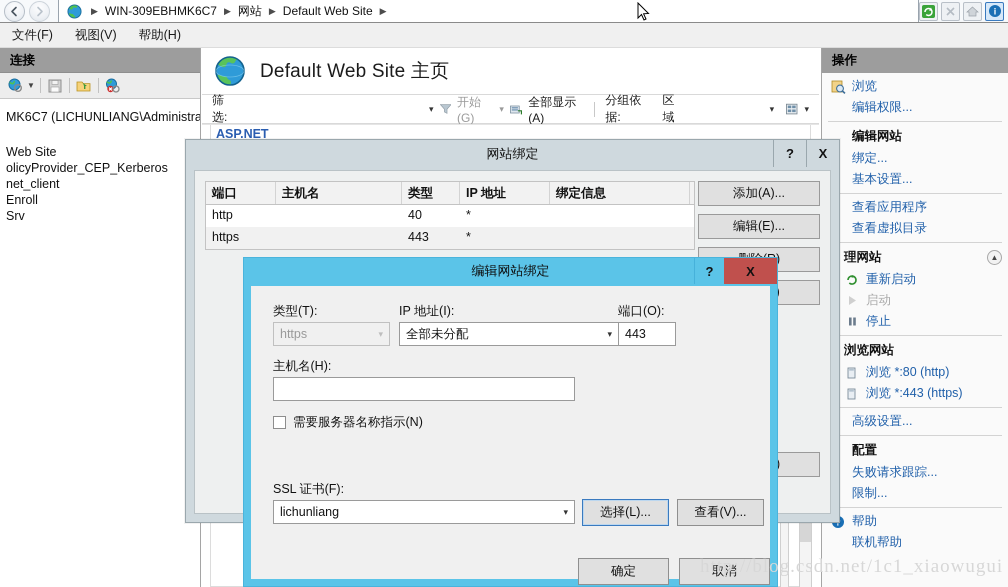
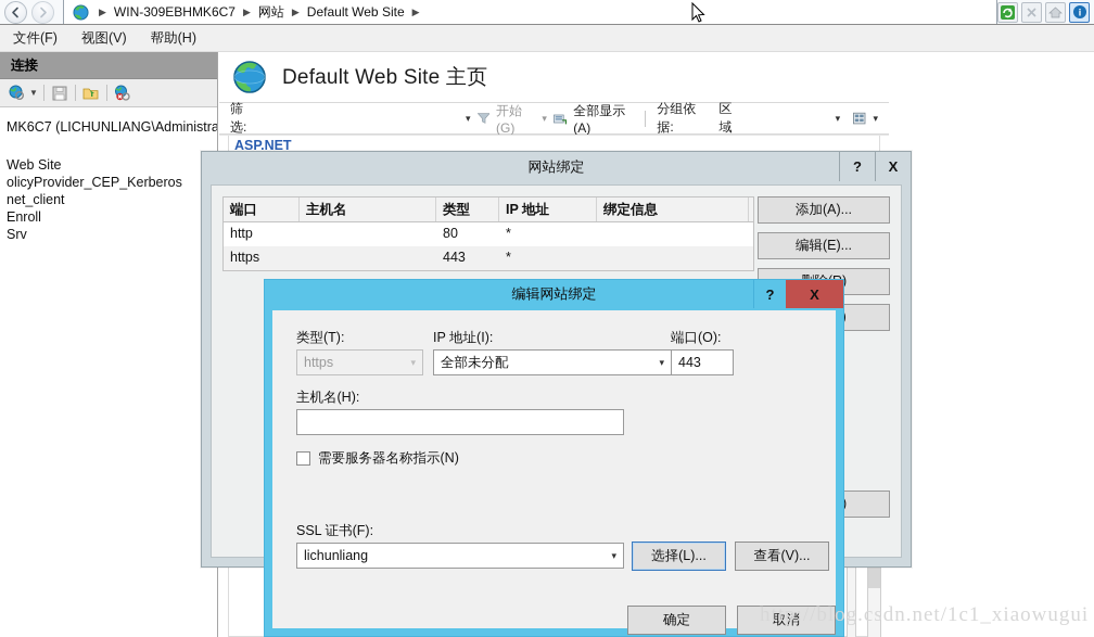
  ▶
  WIN-309EBHMK6C7
  ▶
  网站
  ▶
  Default Web Site
  ▶
  i
  文件(F)
  视图(V)
  帮助(H)
  连接
  ▼
  MK6C7 (LICHUNLIANG\Administra
  Web Site
  olicyProvider_CEP_Kerberos
  net_client
  Enroll
  Srv
  Default Web Site 主页
  筛选:
  ▾
  开始(G)
  ▾
  全部显示(A)
  分组依据:
  区域
  ▾
  ▾
  ASP.NET
- 操作
- 浏览
- 编辑权限...
- 编辑网站
- 绑定...
- 基本设置...
- 查看应用程序
- 查看虚拟目录
- 理网站
- ▲
- 重新启动
- 启动
- 停止
- 浏览网站
- 浏览 *:80 (http)
- 浏览 *:443 (https)
- 高级设置...
- 配置
- 失败请求跟踪...
- 限制...
- 帮助
- 联机帮助
  网站绑定
  ?
  X
  端口
  主机名
  类型
  IP 地址
  绑定信息
  http
- 40
+ 80
  *
  https
  443
  *
  添加(A)...
  编辑(E)...
  编辑网站绑定
  ?
  X
  类型(T):
  https
  ▾
  IP 地址(I):
  全部未分配
  ▾
  端口(O):
  443
  主机名(H):
  需要服务器名称指示(N)
  SSL 证书(F):
  lichunliang
  ▾
  选择(L)...
  查看(V)...
  确定
  取消
  http://blog.csdn.net/1c1_xiaowugui
